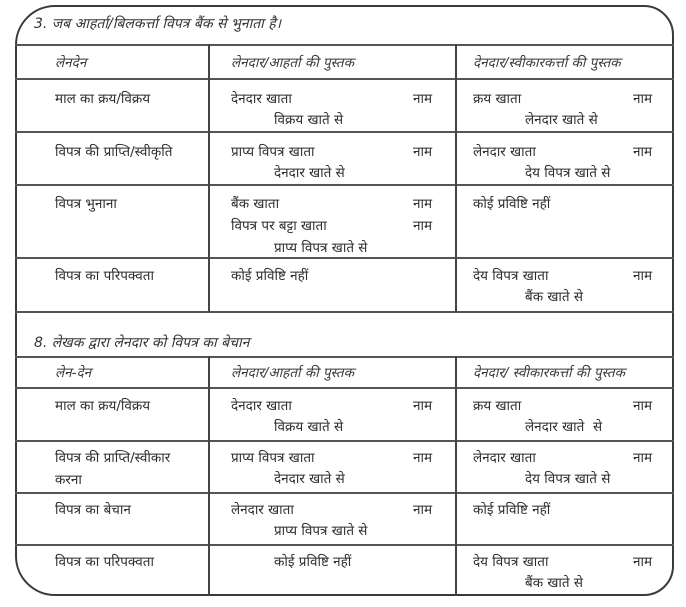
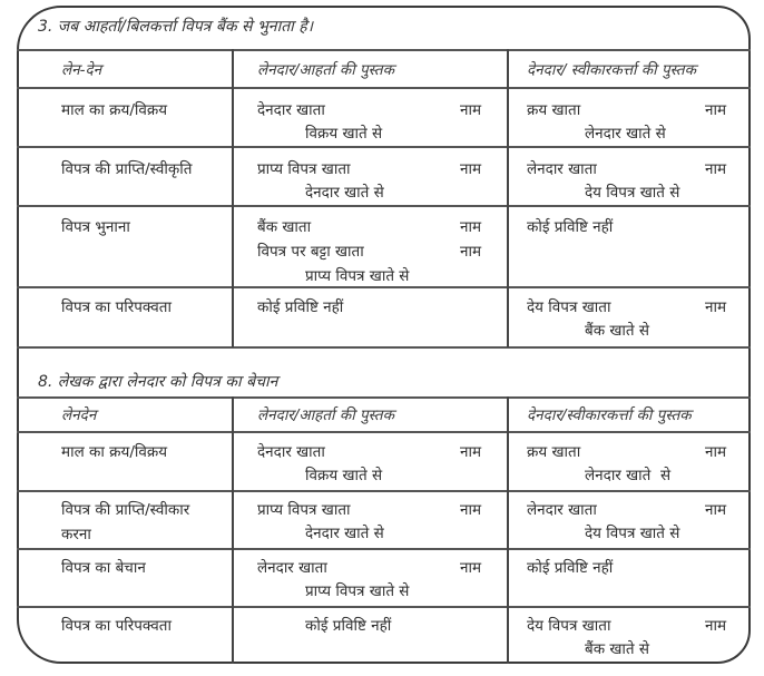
  3. जब आहर्ता/बिलकर्त्ता विपत्र बैंक से भुनाता है।
- लेनदेन
+ लेन-देन
  लेनदार/आहर्ता की पुस्तक
- देनदार/स्वीकारकर्त्ता की पुस्तक
+ देनदार/ स्वीकारकर्त्ता की पुस्तक
  माल का क्रय/विक्रय
  देनदार खाता
  विक्रय खाते से
  नाम
  क्रय खाता
  लेनदार खाते से
  नाम
  विपत्र की प्राप्ति/स्वीकृति
  प्राप्य विपत्र खाता
  देनदार खाते से
  नाम
  लेनदार खाता
  देय विपत्र खाते से
  नाम
  विपत्र भुनाना
  बैंक खाता
  विपत्र पर बट्टा खाता
  प्राप्य विपत्र खाते से
  नाम
  नाम
  कोई प्रविष्टि नहीं
  विपत्र का परिपक्वता
  कोई प्रविष्टि नहीं
  देय विपत्र खाता
  बैंक खाते से
  नाम
  8. लेखक द्वारा लेनदार को विपत्र का बेचान
- लेन-देन
+ लेनदेन
  लेनदार/आहर्ता की पुस्तक
- देनदार/ स्वीकारकर्त्ता की पुस्तक
+ देनदार/स्वीकारकर्त्ता की पुस्तक
  माल का क्रय/विक्रय
  देनदार खाता
  विक्रय खाते से
  नाम
  क्रय खाता
  लेनदार खाते से
  नाम
  विपत्र की प्राप्ति/स्वीकार
  करना
  प्राप्य विपत्र खाता
  देनदार खाते से
  नाम
  लेनदार खाता
  देय विपत्र खाते से
  नाम
  विपत्र का बेचान
  लेनदार खाता
  प्राप्य विपत्र खाते से
  नाम
  कोई प्रविष्टि नहीं
  विपत्र का परिपक्वता
  कोई प्रविष्टि नहीं
  देय विपत्र खाता
  बैंक खाते से
  नाम
